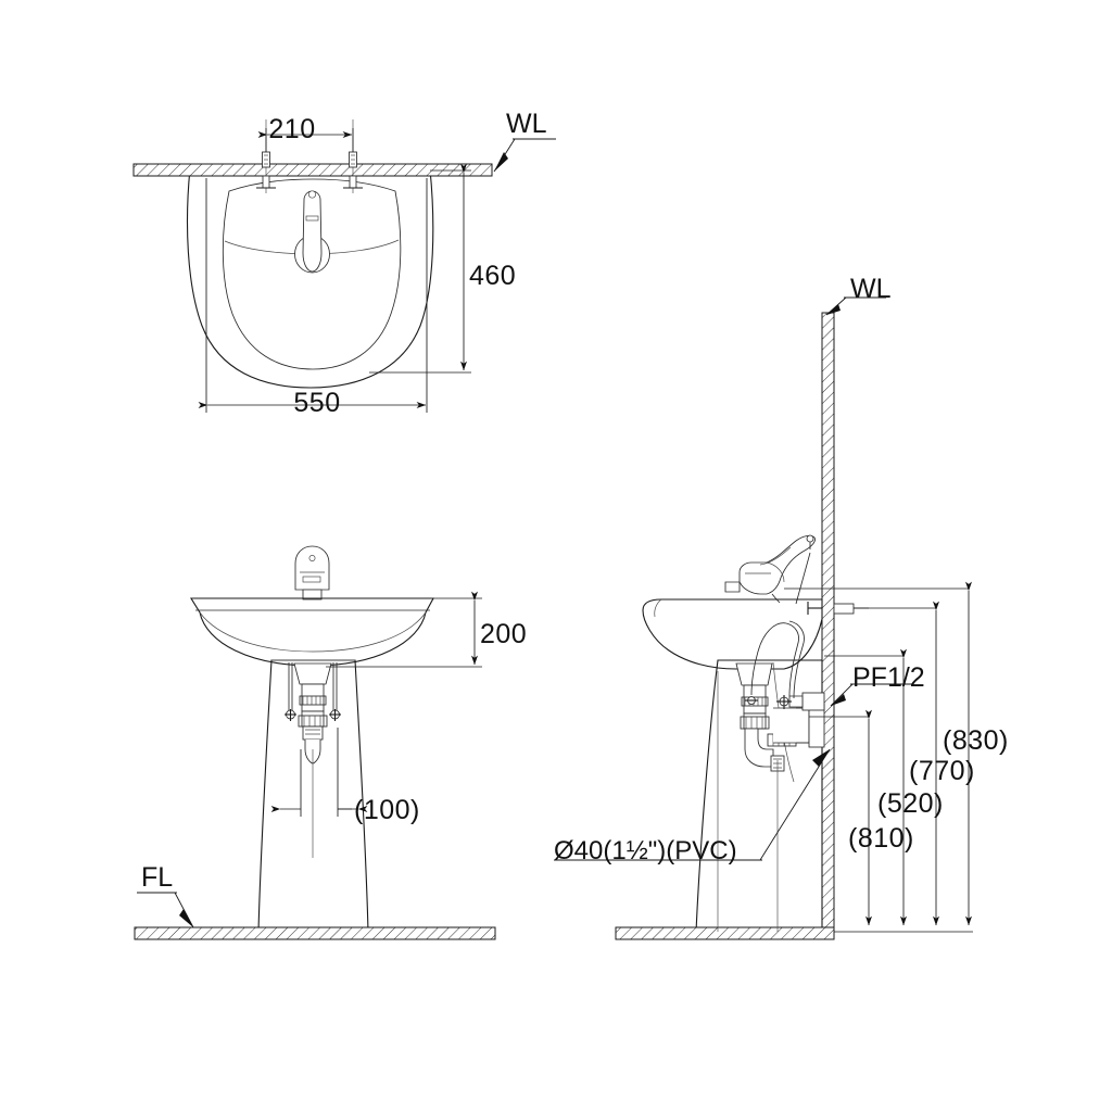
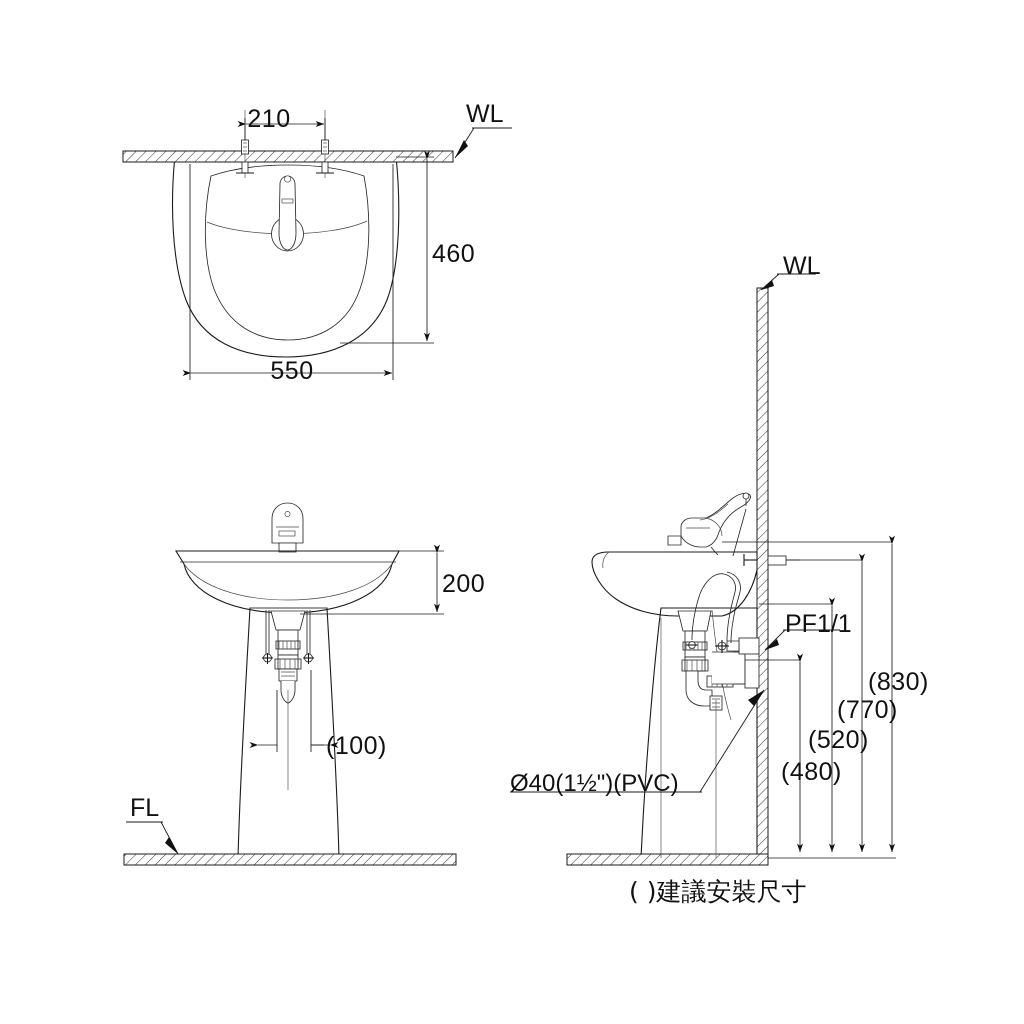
  210
  460
  550
  WL
  200
  (100)
  FL
  WL
- PF1/2
+ PF1/1
  Ø40(1½")(PVC)
- (810)
+ (480)
  (520)
  (770)
  (830)
+ ( )建議安裝尺寸
